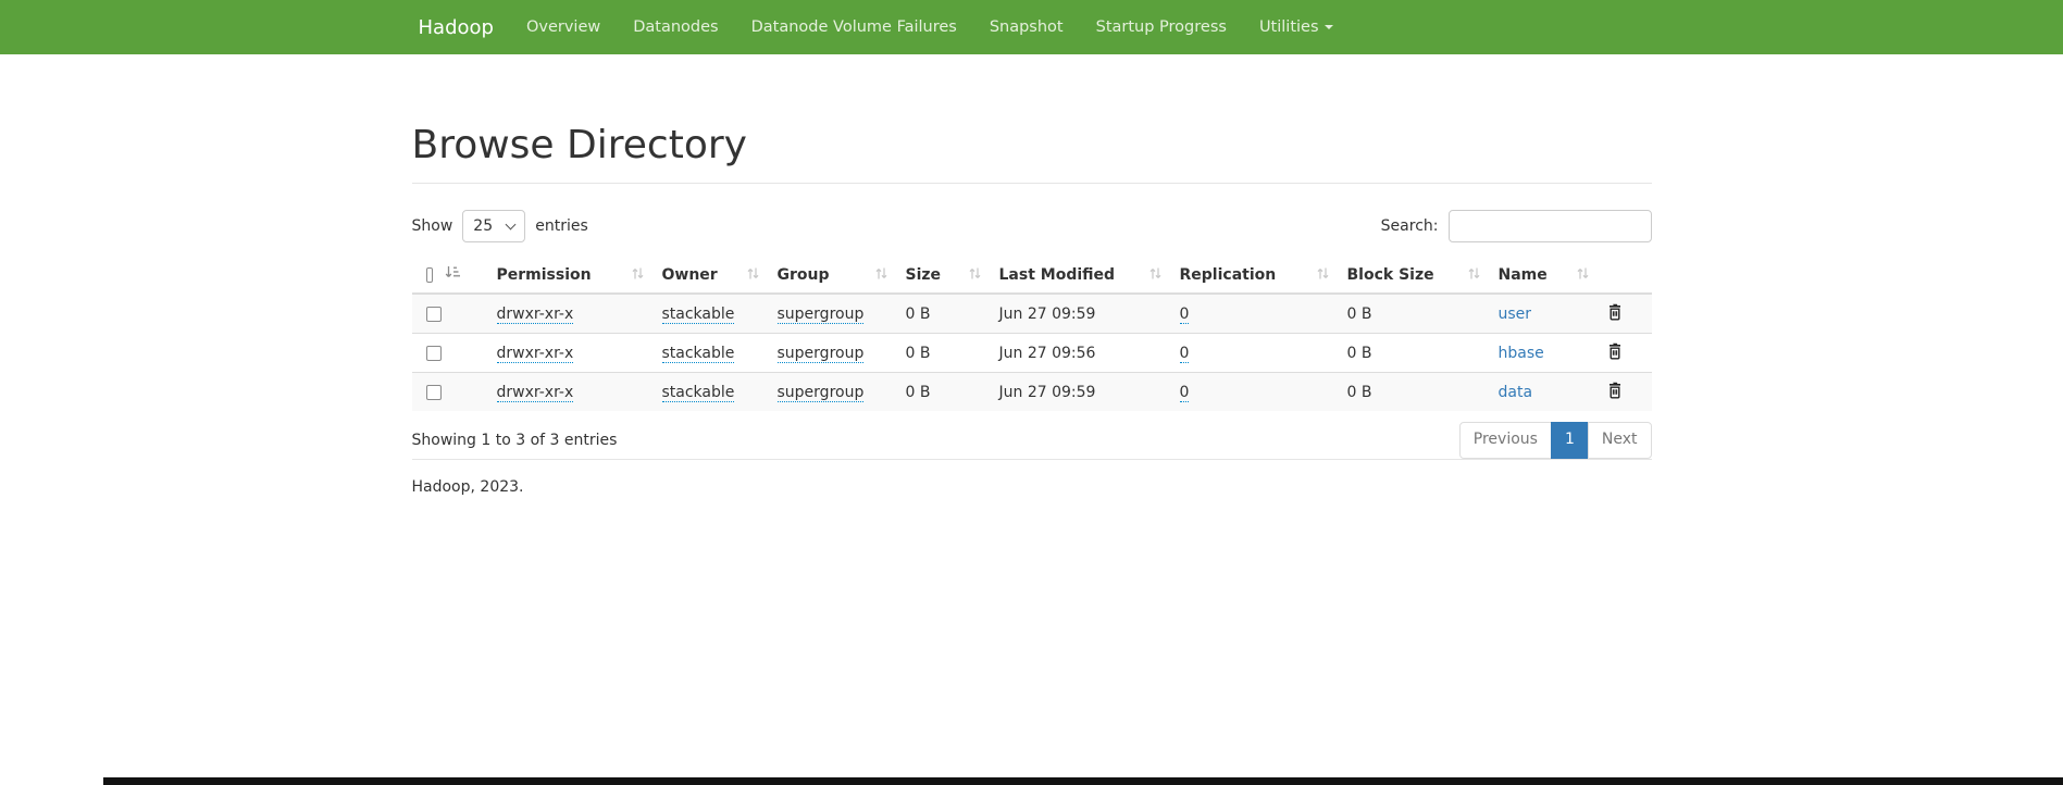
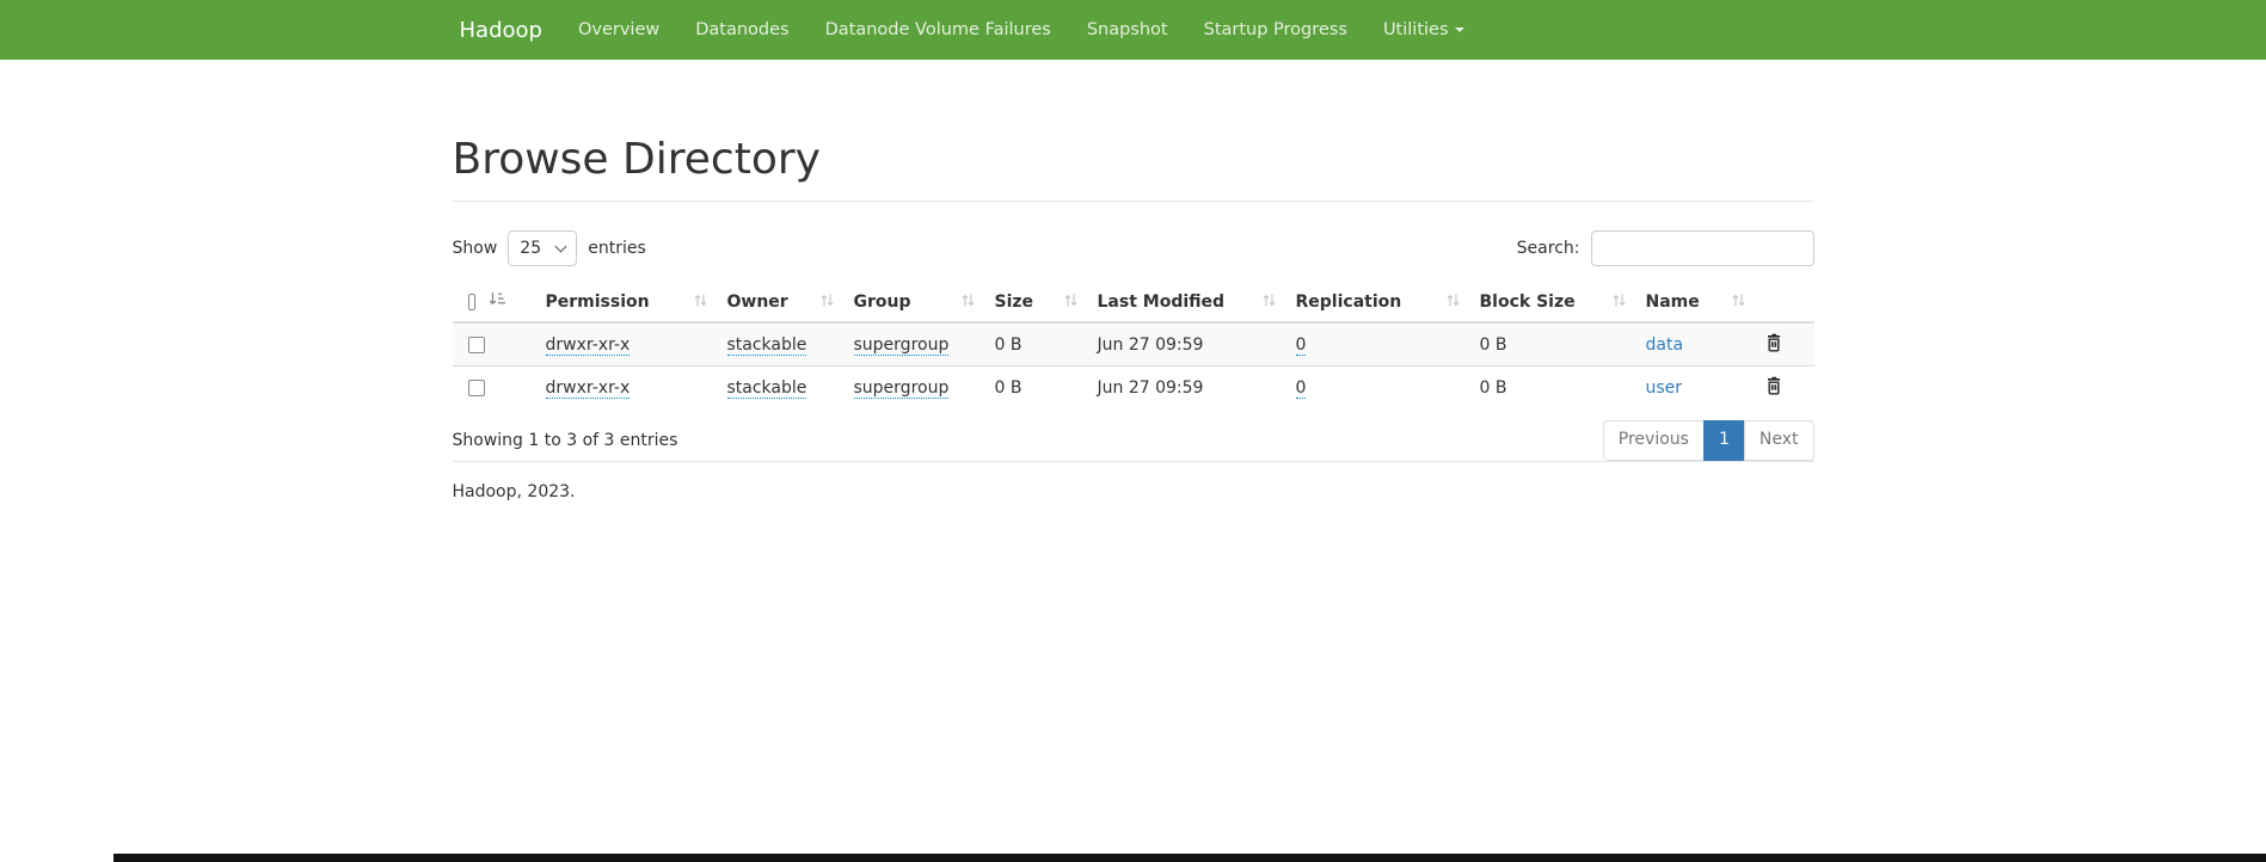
  Hadoop
  Overview
  Datanodes
  Datanode Volume Failures
  Snapshot
  Startup Progress
  Utilities
  Browse Directory
  Show
  25
  entries
  Search:
  	Permission	Owner	Group	Size	Last Modified	Replication	Block Size	Name
- 	drwxr-xr-x	stackable	supergroup	0 B	Jun 27 09:59	0	0 B	user
+ 	drwxr-xr-x	stackable	supergroup	0 B	Jun 27 09:59	0	0 B	data
- 	drwxr-xr-x	stackable	supergroup	0 B	Jun 27 09:56	0	0 B	hbase
- 	drwxr-xr-x	stackable	supergroup	0 B	Jun 27 09:59	0	0 B	data
+ 	drwxr-xr-x	stackable	supergroup	0 B	Jun 27 09:59	0	0 B	user
  Showing 1 to 3 of 3 entries
  Previous
  1
  Next
  Hadoop, 2023.
